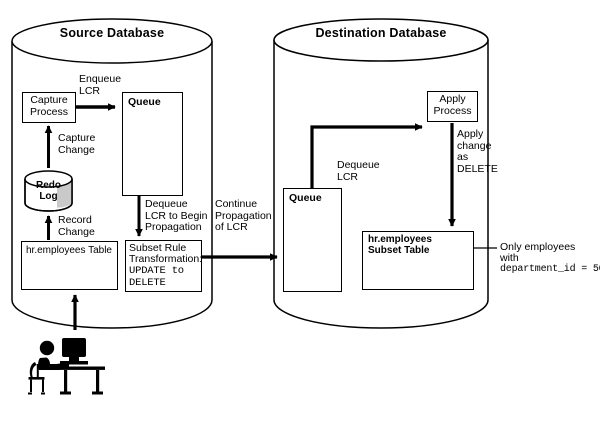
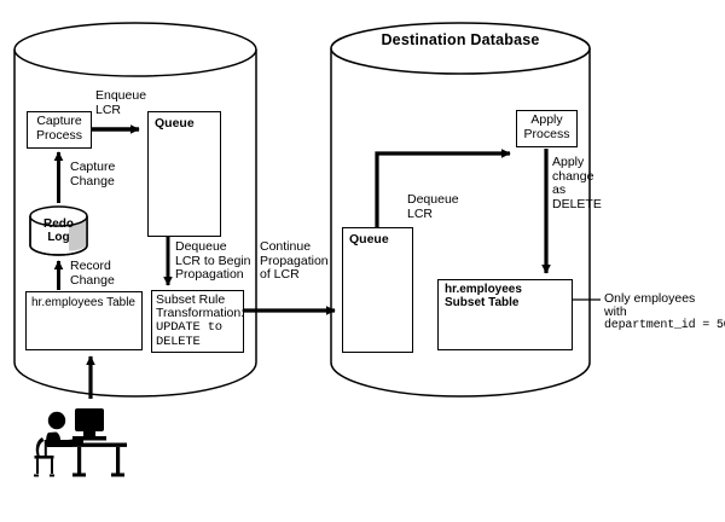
- Source Database
  Destination Database
  Capture
  Process
  Queue
  Redo
  Log
  hr.employees Table
  Subset Rule
  Transformation:
  UPDATE to
  DELETE
  Apply
  Process
  Queue
  hr.employees
  Subset Table
  Enqueue
  LCR
  Capture
  Change
  Record
  Change
  Dequeue
  LCR to Begin
  Propagation
  Continue
  Propagation
  of LCR
  Dequeue
  LCR
  Apply
  change
  as
  DELETE
  Only employees
  with
  department_id = 5
